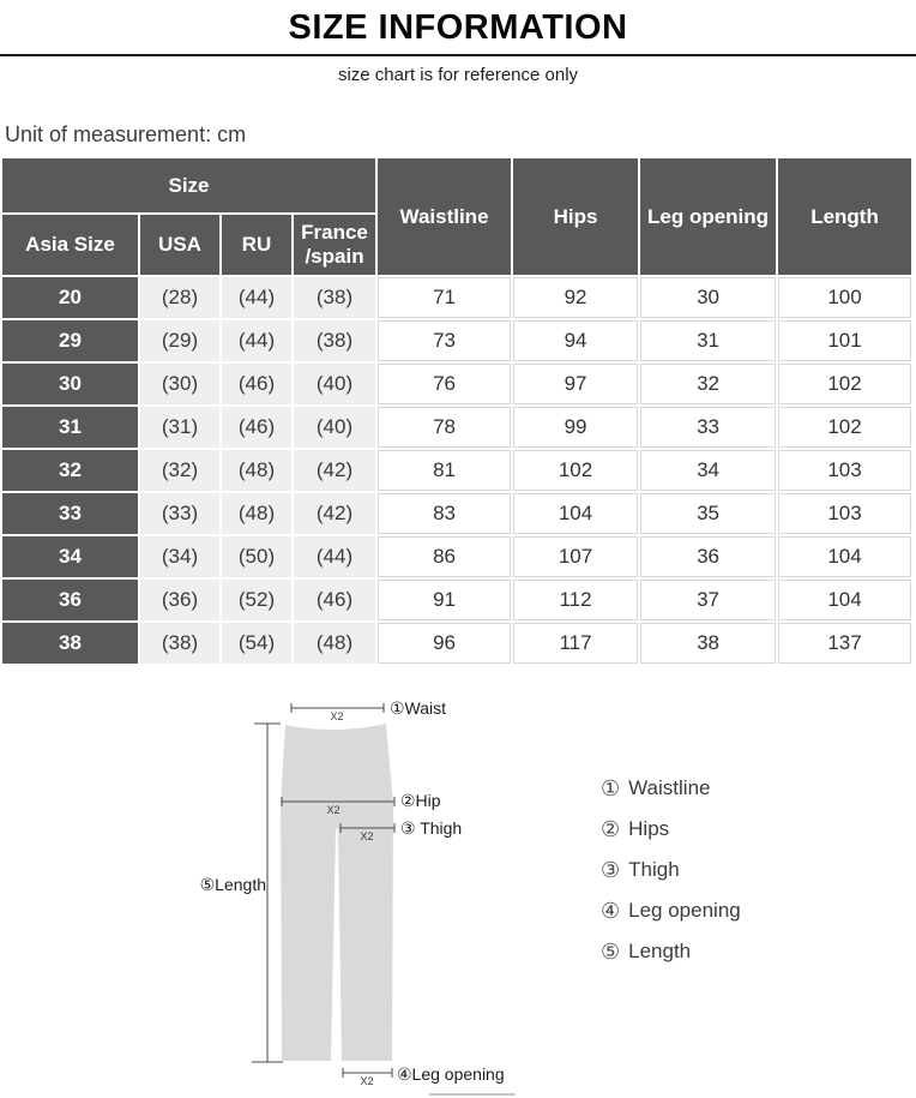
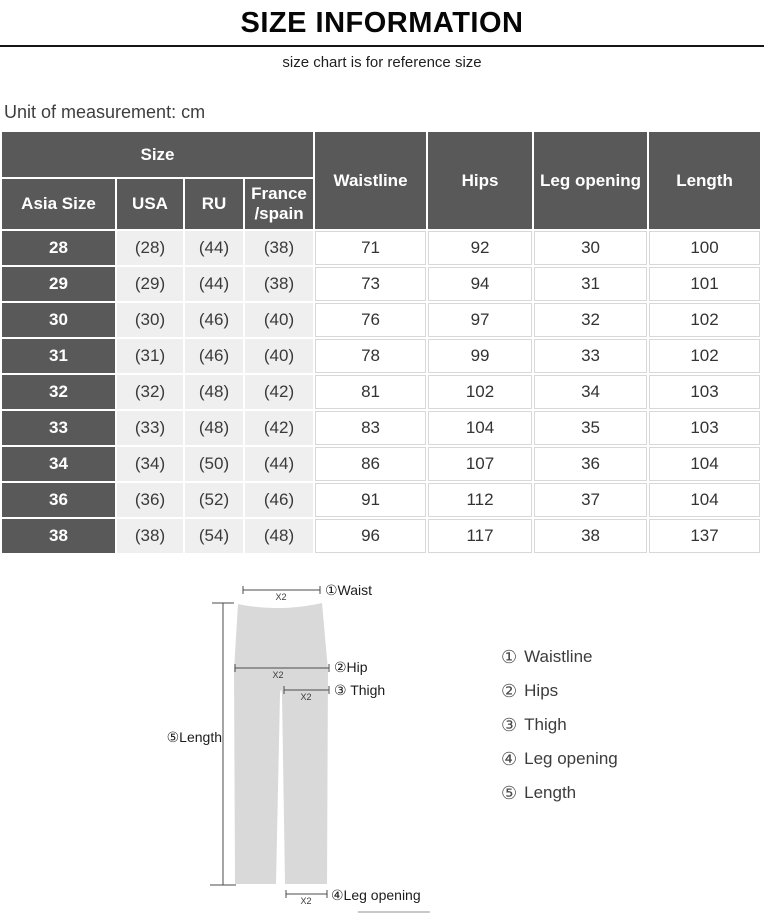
  SIZE INFORMATION
- size chart is for reference only
+ size chart is for reference size
  Unit of measurement: cm
  Size	Waistline	Hips	Leg opening	Length
  Asia Size	USA	RU	France /spain
- 20	(28)	(44)	(38)	71	92	30	100
+ 28	(28)	(44)	(38)	71	92	30	100
  29	(29)	(44)	(38)	73	94	31	101
  30	(30)	(46)	(40)	76	97	32	102
  31	(31)	(46)	(40)	78	99	33	102
  32	(32)	(48)	(42)	81	102	34	103
  33	(33)	(48)	(42)	83	104	35	103
  34	(34)	(50)	(44)	86	107	36	104
  36	(36)	(52)	(46)	91	112	37	104
  38	(38)	(54)	(48)	96	117	38	137
  ①Waist
  ②Hip
  ③ Thigh
  ⑤Length
  ④Leg opening
  X2
  X2
  X2
  X2
  ①
  Waistline
  ②
  Hips
  ③
  Thigh
  ④
  Leg opening
  ⑤
  Length
